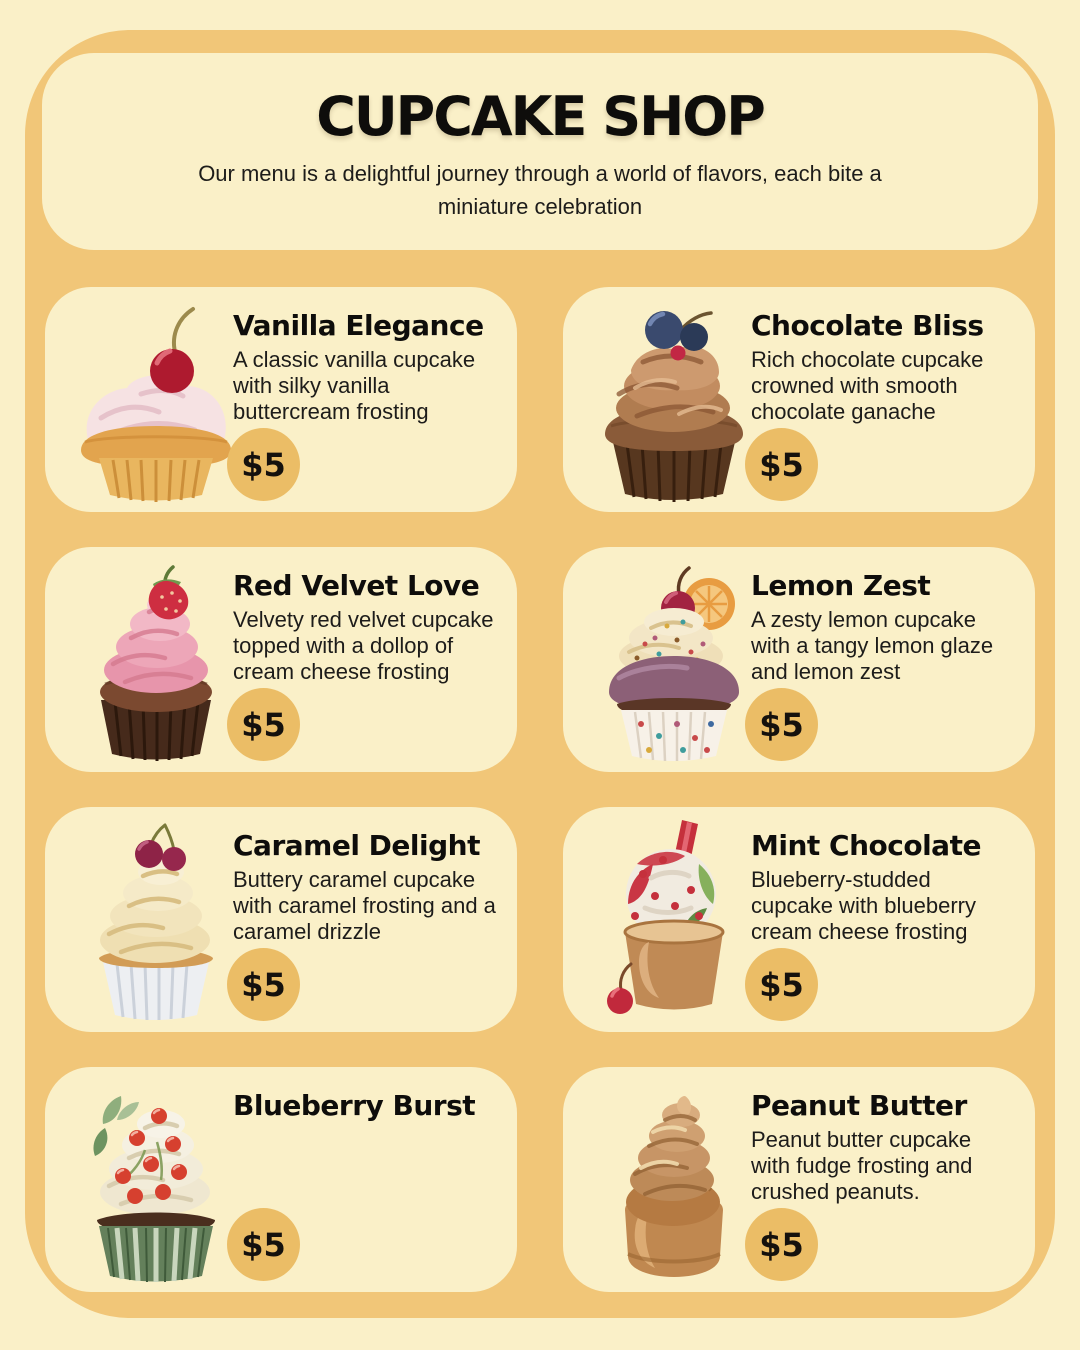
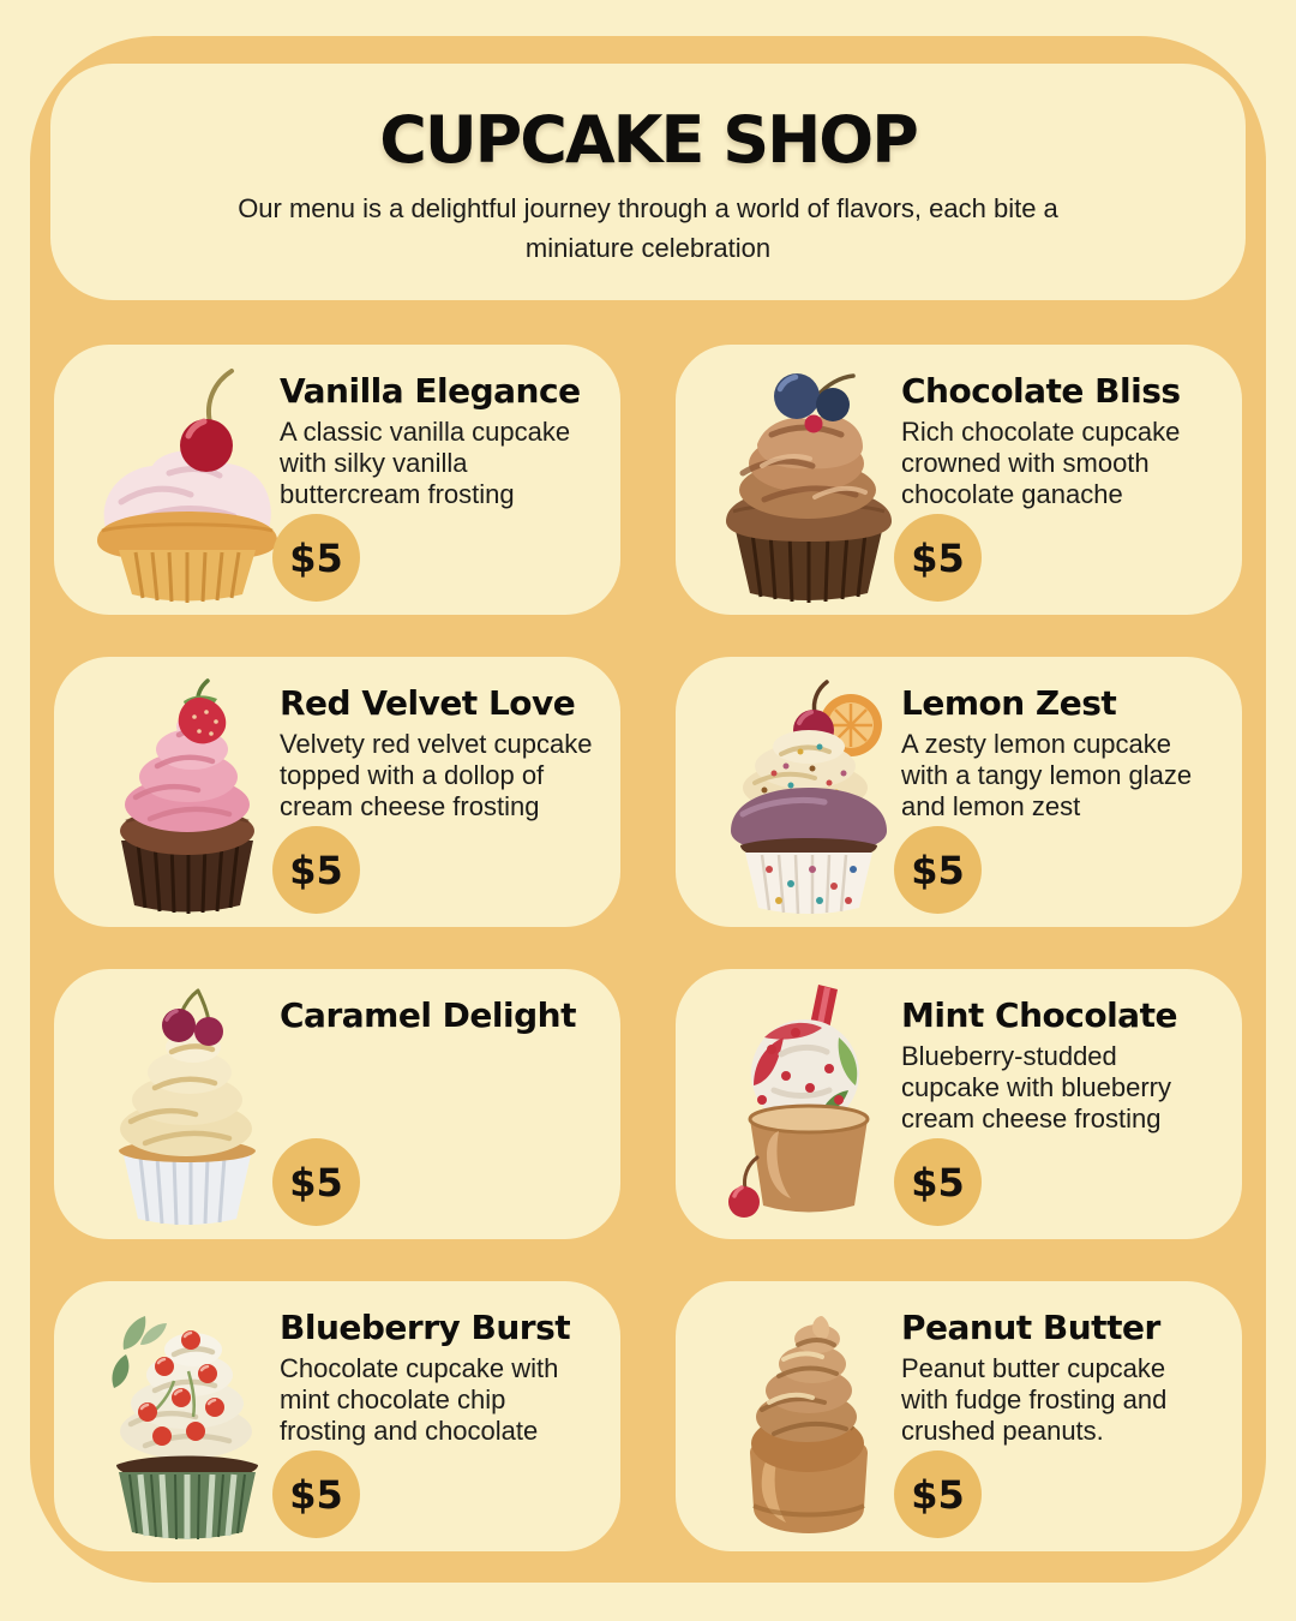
  CUPCAKE SHOP
  Our menu is a delightful journey through a world of flavors, each bite a
  miniature celebration
  Vanilla Elegance
  A classic vanilla cupcake
  with silky vanilla
  buttercream frosting
  $5
  Chocolate Bliss
  Rich chocolate cupcake
  crowned with smooth
  chocolate ganache
  $5
  Red Velvet Love
  Velvety red velvet cupcake
  topped with a dollop of
  cream cheese frosting
  $5
  Lemon Zest
  A zesty lemon cupcake
  with a tangy lemon glaze
  and lemon zest
  $5
  Caramel Delight
- Buttery caramel cupcake
- with caramel frosting and a
- caramel drizzle
  $5
  Mint Chocolate
  Blueberry-studded
  cupcake with blueberry
  cream cheese frosting
  $5
  Blueberry Burst
+ Chocolate cupcake with
+ mint chocolate chip
+ frosting and chocolate
  $5
  Peanut Butter
  Peanut butter cupcake
  with fudge frosting and
  crushed peanuts.
  $5
